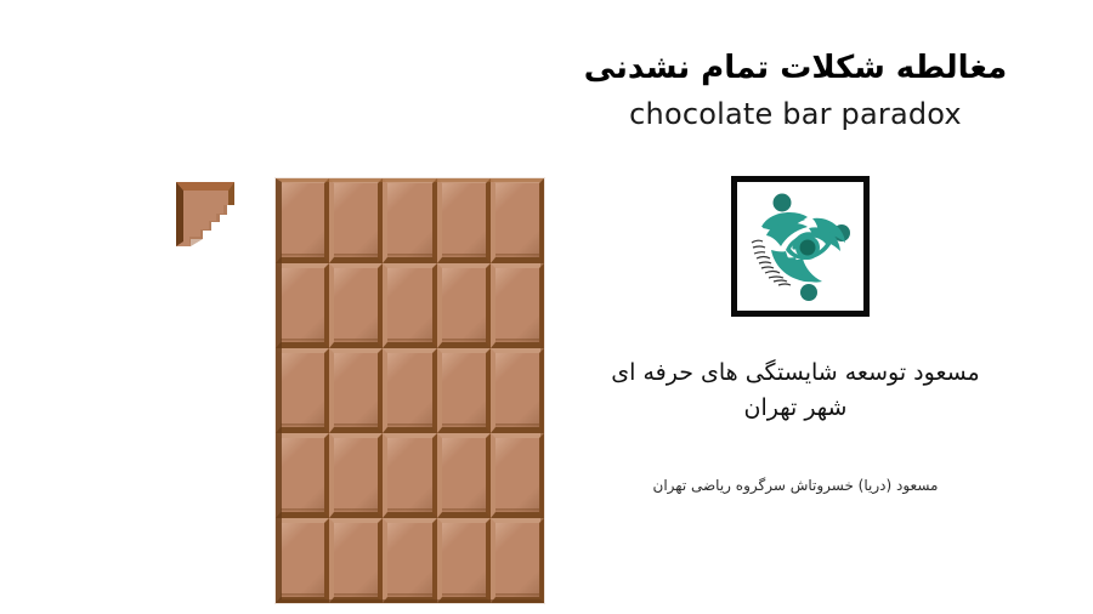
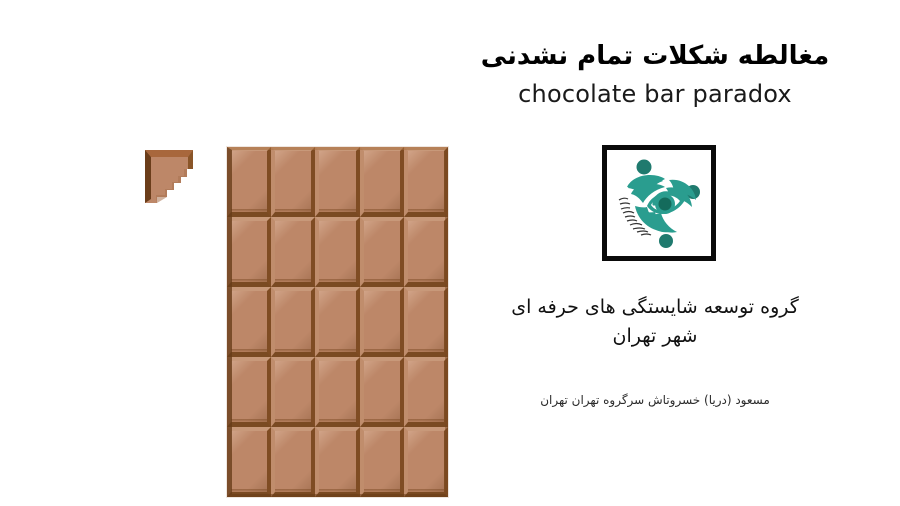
  مغالطه شکلات تمام نشدنی
  chocolate bar paradox
- مسعود توسعه شایستگی های حرفه ای
+ گروه توسعه شایستگی های حرفه ای
  شهر تهران
- مسعود (دریا) خسروتاش سرگروه ریاضی تهران
+ مسعود (دریا) خسروتاش سرگروه تهران تهران
